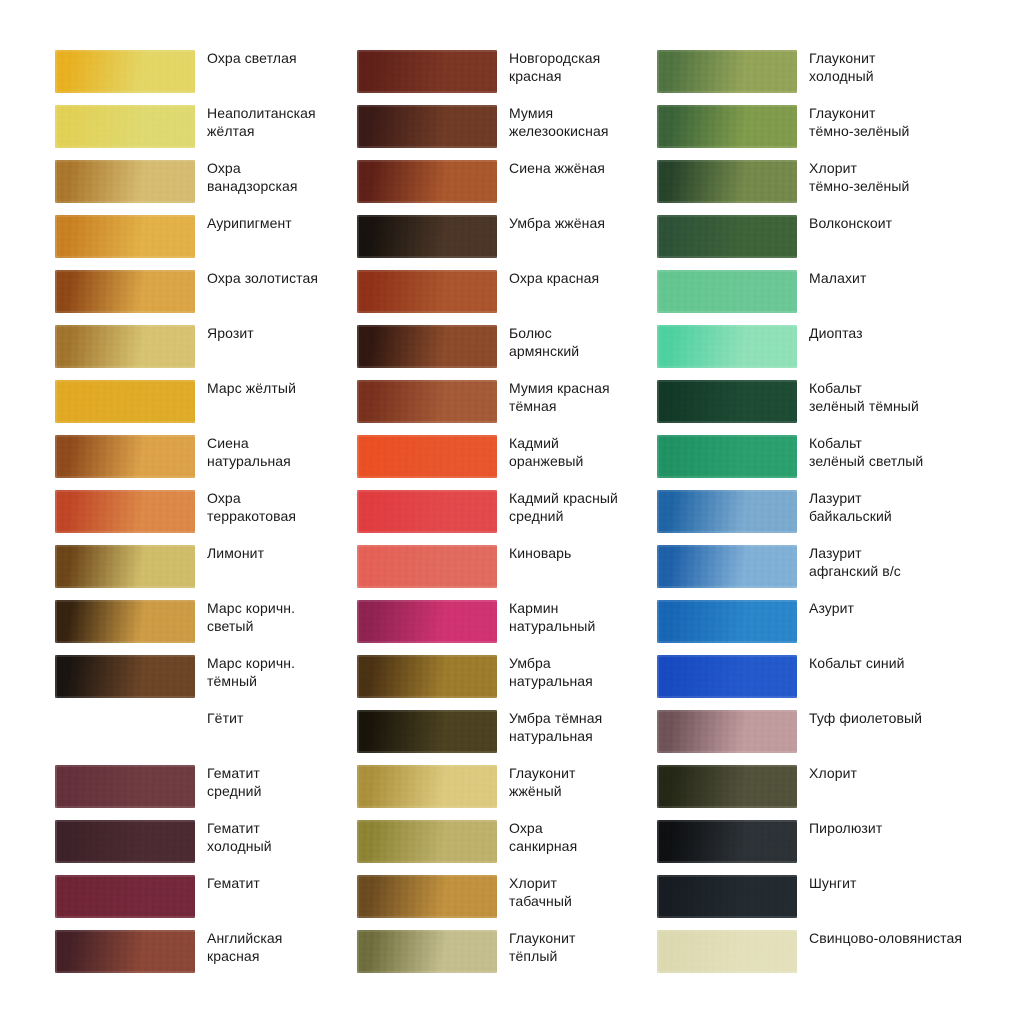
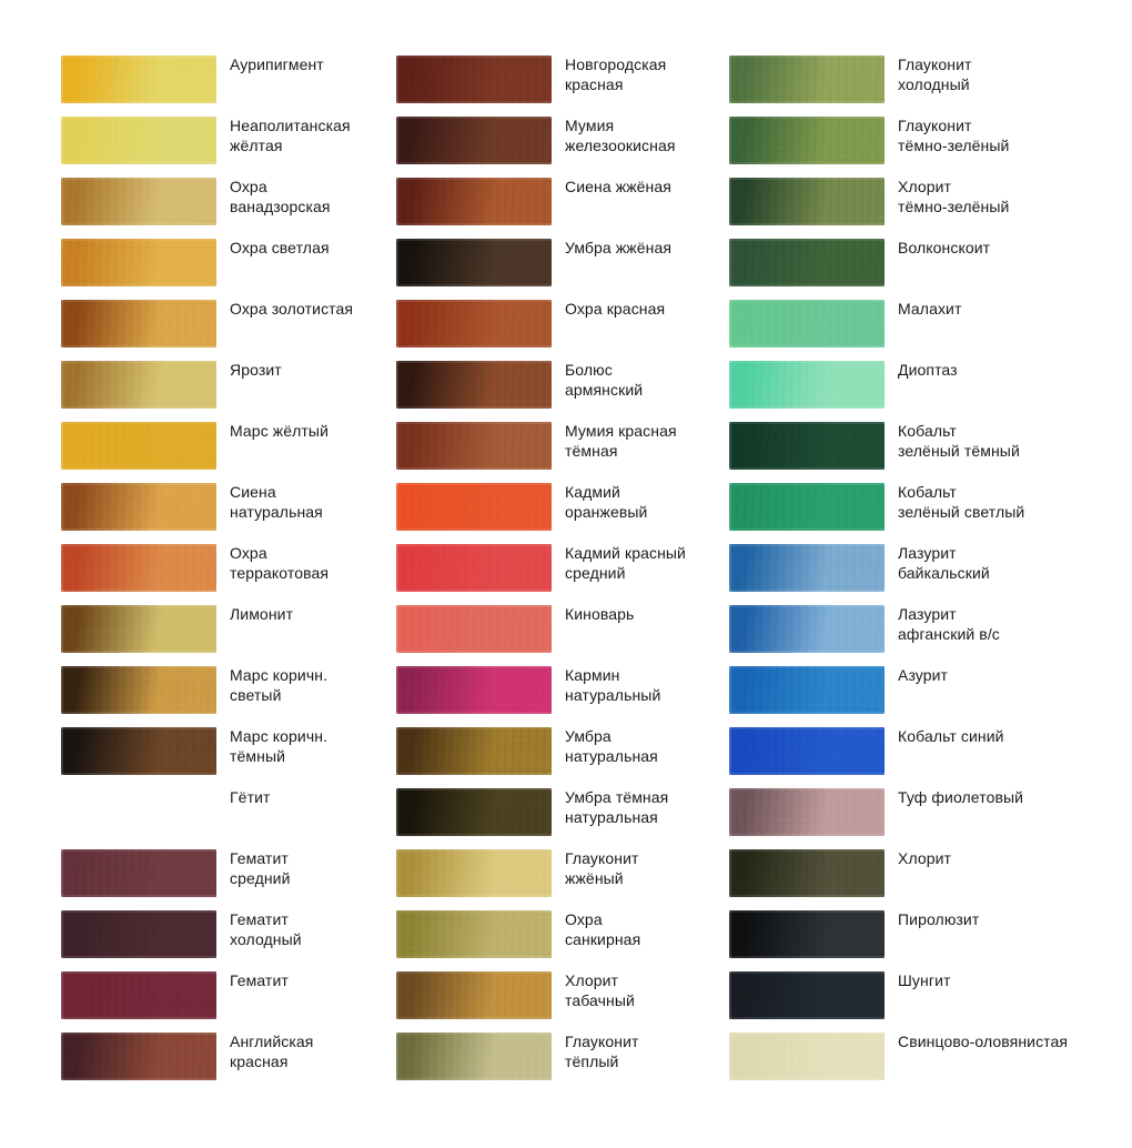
- Охра светлая
+ Аурипигмент
  Неаполитанская
  жёлтая
  Охра
  ванадзорская
- Аурипигмент
+ Охра светлая
  Охра золотистая
  Ярозит
  Марс жёлтый
  Сиена
  натуральная
  Охра
  терракотовая
  Лимонит
  Марс коричн.
  светый
  Марс коричн.
  тёмный
  Гётит
  Гематит
  средний
  Гематит
  холодный
  Гематит
  Английская
  красная
  Новгородская
  красная
  Мумия
  железоокисная
  Сиена жжёная
  Умбра жжёная
  Охра красная
  Болюс
  армянский
  Мумия красная
  тёмная
  Кадмий
  оранжевый
  Кадмий красный
  средний
  Киноварь
  Кармин
  натуральный
  Умбра
  натуральная
  Умбра тёмная
  натуральная
  Глауконит
  жжёный
  Охра
  санкирная
  Хлорит
  табачный
  Глауконит
  тёплый
  Глауконит
  холодный
  Глауконит
  тёмно-зелёный
  Хлорит
  тёмно-зелёный
  Волконскоит
  Малахит
  Диоптаз
  Кобальт
  зелёный тёмный
  Кобальт
  зелёный светлый
  Лазурит
  байкальский
  Лазурит
  афганский в/с
  Азурит
  Кобальт синий
  Туф фиолетовый
  Хлорит
  Пиролюзит
  Шунгит
  Свинцово-оловянистая
